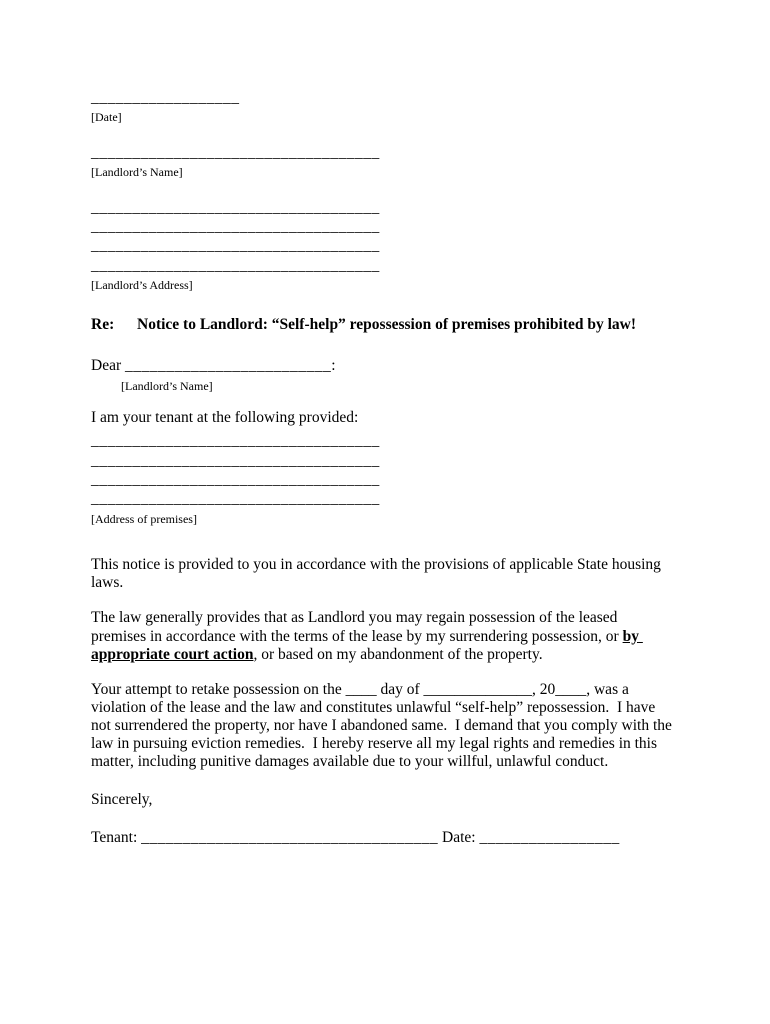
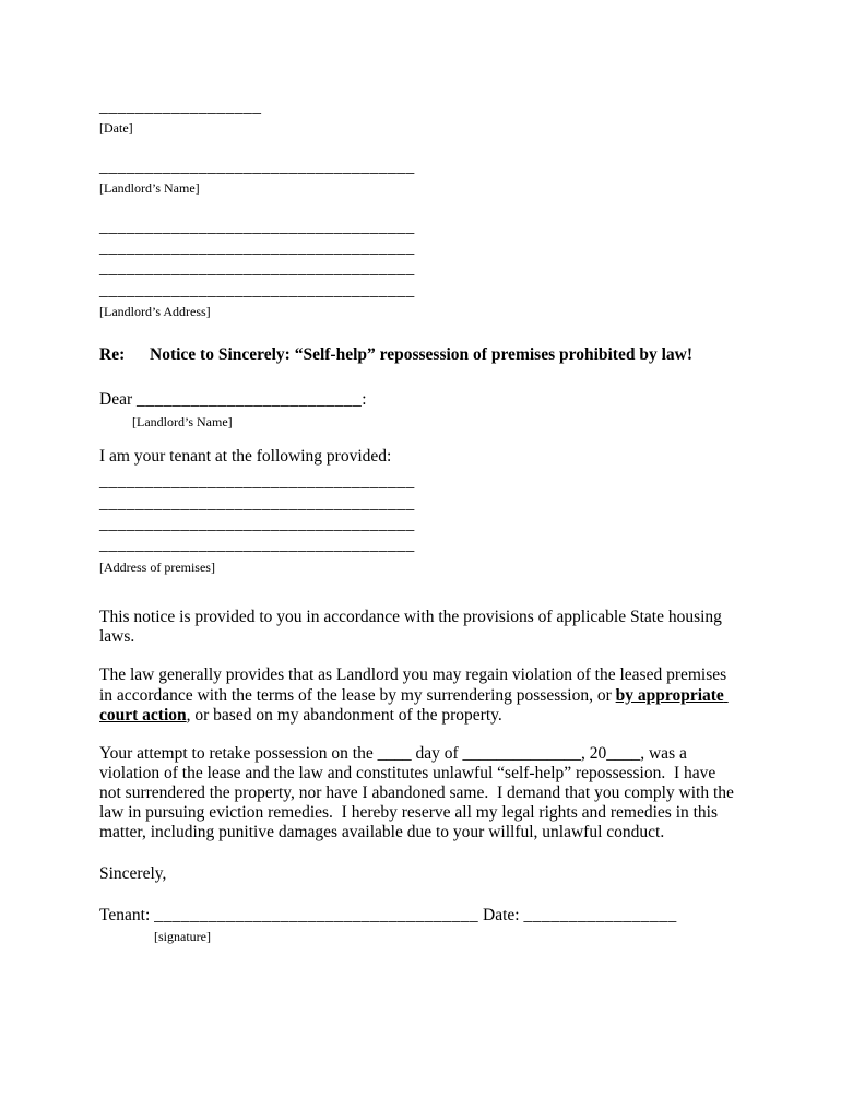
  __________________
  [Date]
  ___________________________________
  [Landlord’s Name]
  ___________________________________
  ___________________________________
  ___________________________________
  ___________________________________
  [Landlord’s Address]
  Re:
- Notice to Landlord: “Self-help” repossession of premises prohibited by law!
+ Notice to Sincerely: “Self-help” repossession of premises prohibited by law!
  Dear _________________________:
  [Landlord’s Name]
  I am your tenant at the following provided:
  ___________________________________
  ___________________________________
  ___________________________________
  ___________________________________
  [Address of premises]
  This notice is provided to you in accordance with the provisions of applicable State housing laws.
- The law generally provides that as Landlord you may regain possession of the leased premises in accordance with the terms of the lease by my surrendering possession, or by appropriate court action, or based on my abandonment of the property.
+ The law generally provides that as Landlord you may regain violation of the leased premises in accordance with the terms of the lease by my surrendering possession, or by appropriate court action, or based on my abandonment of the property.
  Your attempt to retake possession on the ____ day of ______________, 20____, was a violation of the lease and the law and constitutes unlawful “self-help” repossession. I have not surrendered the property, nor have I abandoned same. I demand that you comply with the law in pursuing eviction remedies. I hereby reserve all my legal rights and remedies in this matter, including punitive damages available due to your willful, unlawful conduct.
  Sincerely,
  Tenant: ____________________________________ Date: _________________
+ [signature]
